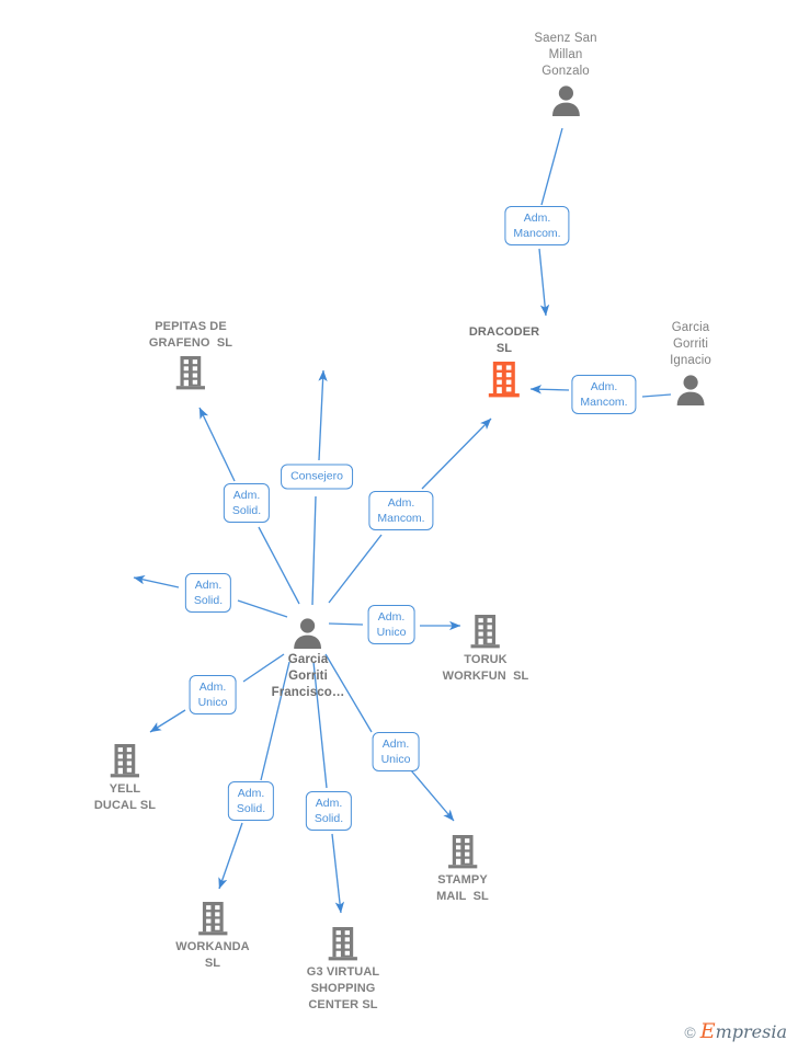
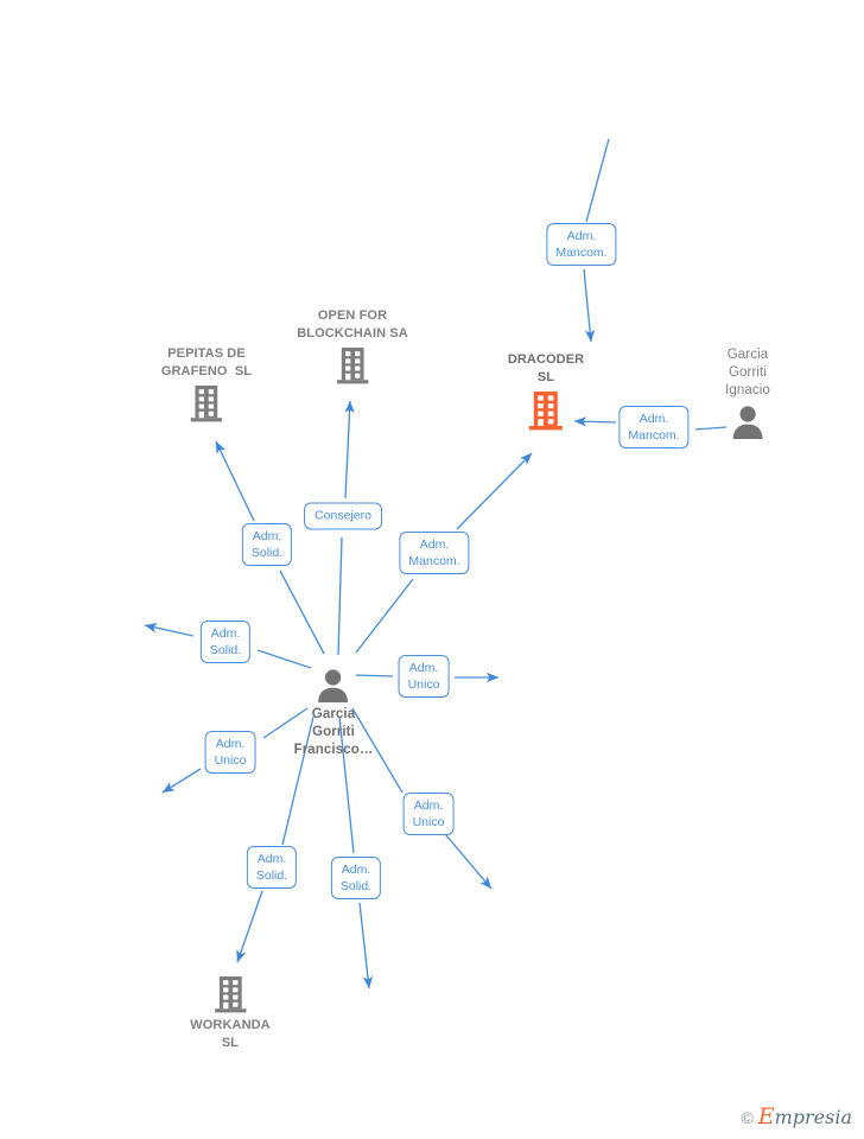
- Saenz San
- Millan
- Gonzalo
  DRACODER
  SL
  Garcia
  Gorriti
  Ignacio
+ OPEN FOR
+ BLOCKCHAIN SA
  PEPITAS DE
  GRAFENO SL
  Garcia
  Gorriti
  Francisco…
- TORUK
- WORKFUN SL
- YELL
- DUCAL SL
- STAMPY
- MAIL SL
  WORKANDA
  SL
- G3 VIRTUAL
- SHOPPING
- CENTER SL
  Adm.
  Mancom.
  Adm.
  Mancom.
  Adm.
  Mancom.
  Consejero
  Adm.
  Solid.
  Adm.
  Solid.
  Adm.
  Unico
  Adm.
  Unico
  Adm.
  Unico
  Adm.
  Solid.
  Adm.
  Solid.
  ©
  Empresia
